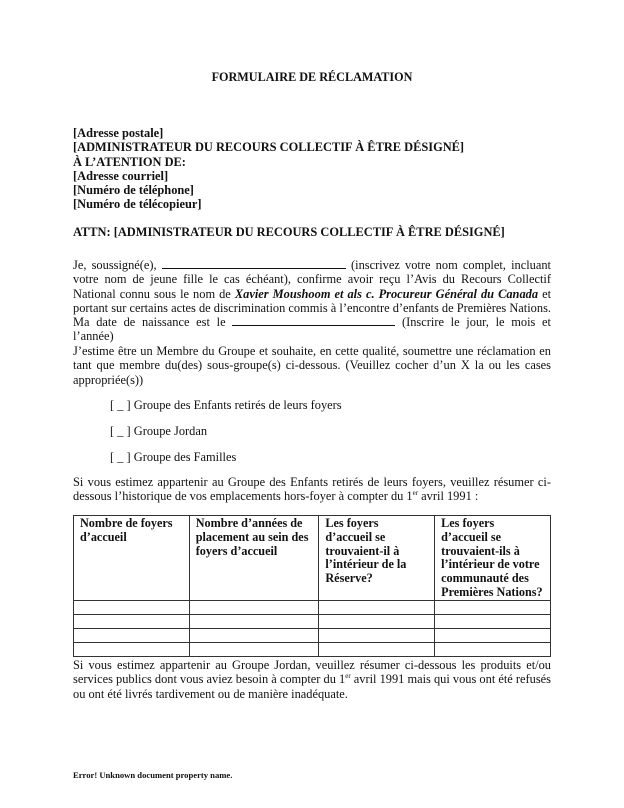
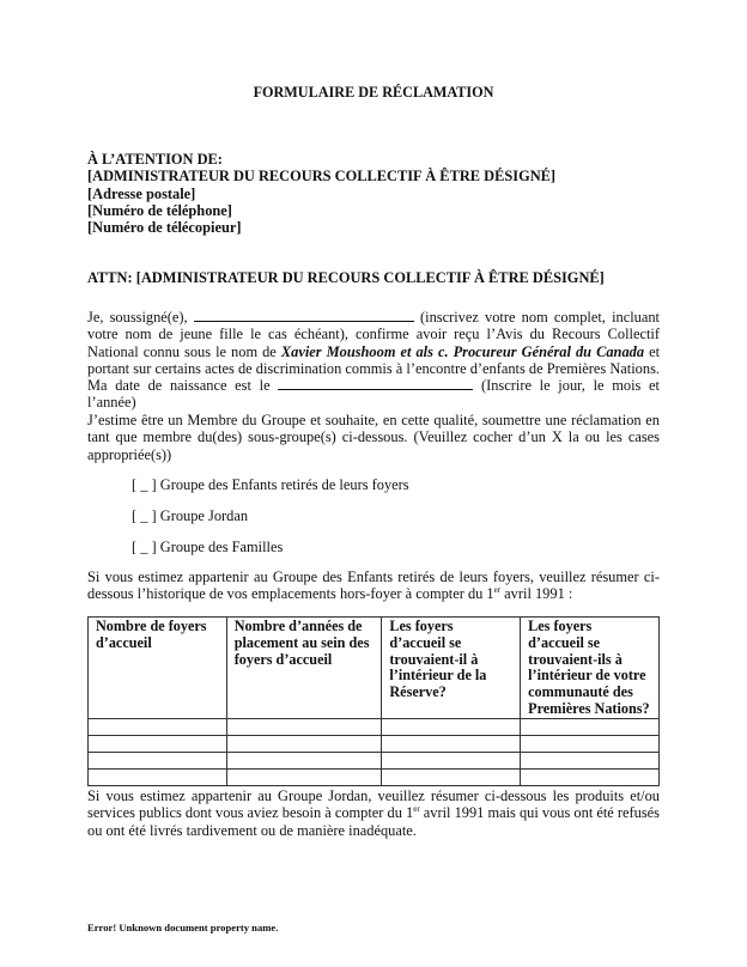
  FORMULAIRE DE RÉCLAMATION
- [Adresse postale]
+ À L’ATENTION DE:
  [ADMINISTRATEUR DU RECOURS COLLECTIF À ÊTRE DÉSIGNÉ]
- À L’ATENTION DE:
+ [Adresse postale]
- [Adresse courriel]
  [Numéro de téléphone]
  [Numéro de télécopieur]
  ATTN: [ADMINISTRATEUR DU RECOURS COLLECTIF À ÊTRE DÉSIGNÉ]
  Je, soussigné(e), (inscrivez votre nom complet, incluant votre nom de jeune fille le cas échéant), confirme avoir reçu l’Avis du Recours Collectif National connu sous le nom de Xavier Moushoom et als c. Procureur Général du Canada et portant sur certains actes de discrimination commis à l’encontre d’enfants de Premières Nations. Ma date de naissance est le (Inscrire le jour, le mois et l’année)
  J’estime être un Membre du Groupe et souhaite, en cette qualité, soumettre une réclamation en tant que membre du(des) sous-groupe(s) ci-dessous. (Veuillez cocher d’un X la ou les cases appropriée(s))
  [ _ ] Groupe des Enfants retirés de leurs foyers
  [ _ ] Groupe Jordan
  [ _ ] Groupe des Familles
  Si vous estimez appartenir au Groupe des Enfants retirés de leurs foyers, veuillez résumer ci-dessous l’historique de vos emplacements hors-foyer à compter du 1er avril 1991 :
  Nombre de foyers d’accueil	Nombre d’années de placement au sein des foyers d’accueil	Les foyers d’accueil se trouvaient-il à l’intérieur de la Réserve?	Les foyers d’accueil se trouvaient-ils à l’intérieur de votre communauté des Premières Nations?
  Si vous estimez appartenir au Groupe Jordan, veuillez résumer ci-dessous les produits et/ou services publics dont vous aviez besoin à compter du 1er avril 1991 mais qui vous ont été refusés ou ont été livrés tardivement ou de manière inadéquate.
  Error! Unknown document property name.
